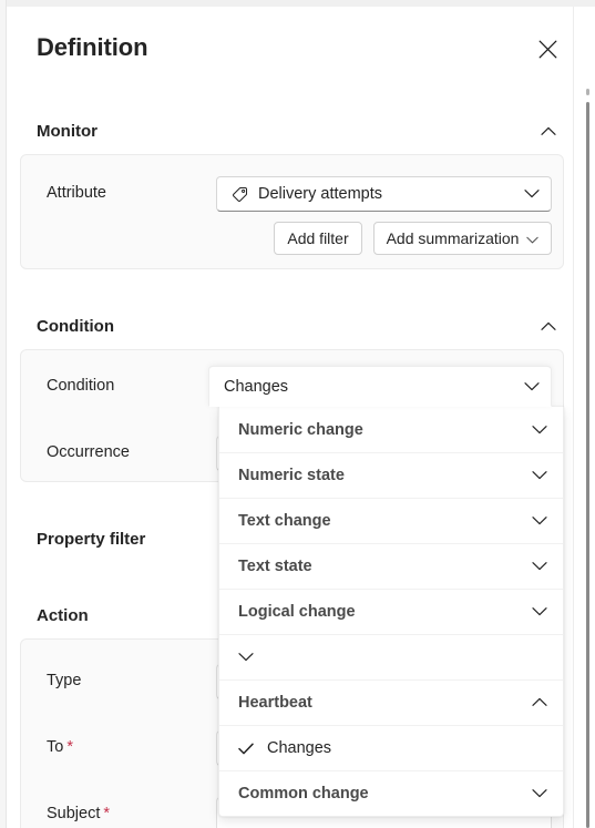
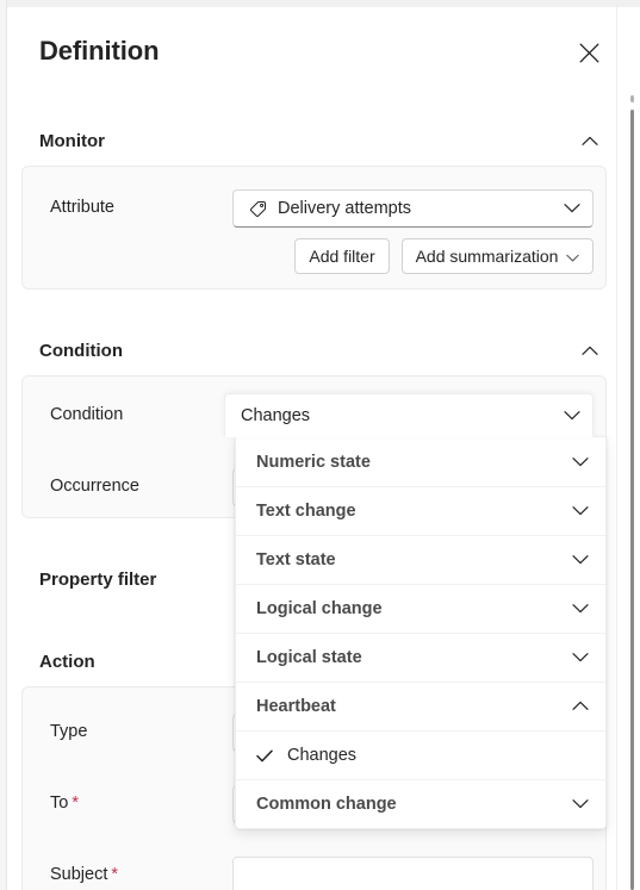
  Definition
  Monitor
  Attribute
  Delivery attempts
  Add filter
  Add summarization
  Condition
  Condition
  Occurrence
  Property filter
  Action
  Type
  To *
  Subject *
  Changes
- Numeric change
  Numeric state
  Text change
  Text state
  Logical change
+ Logical state
  Heartbeat
  Changes
  Common change
